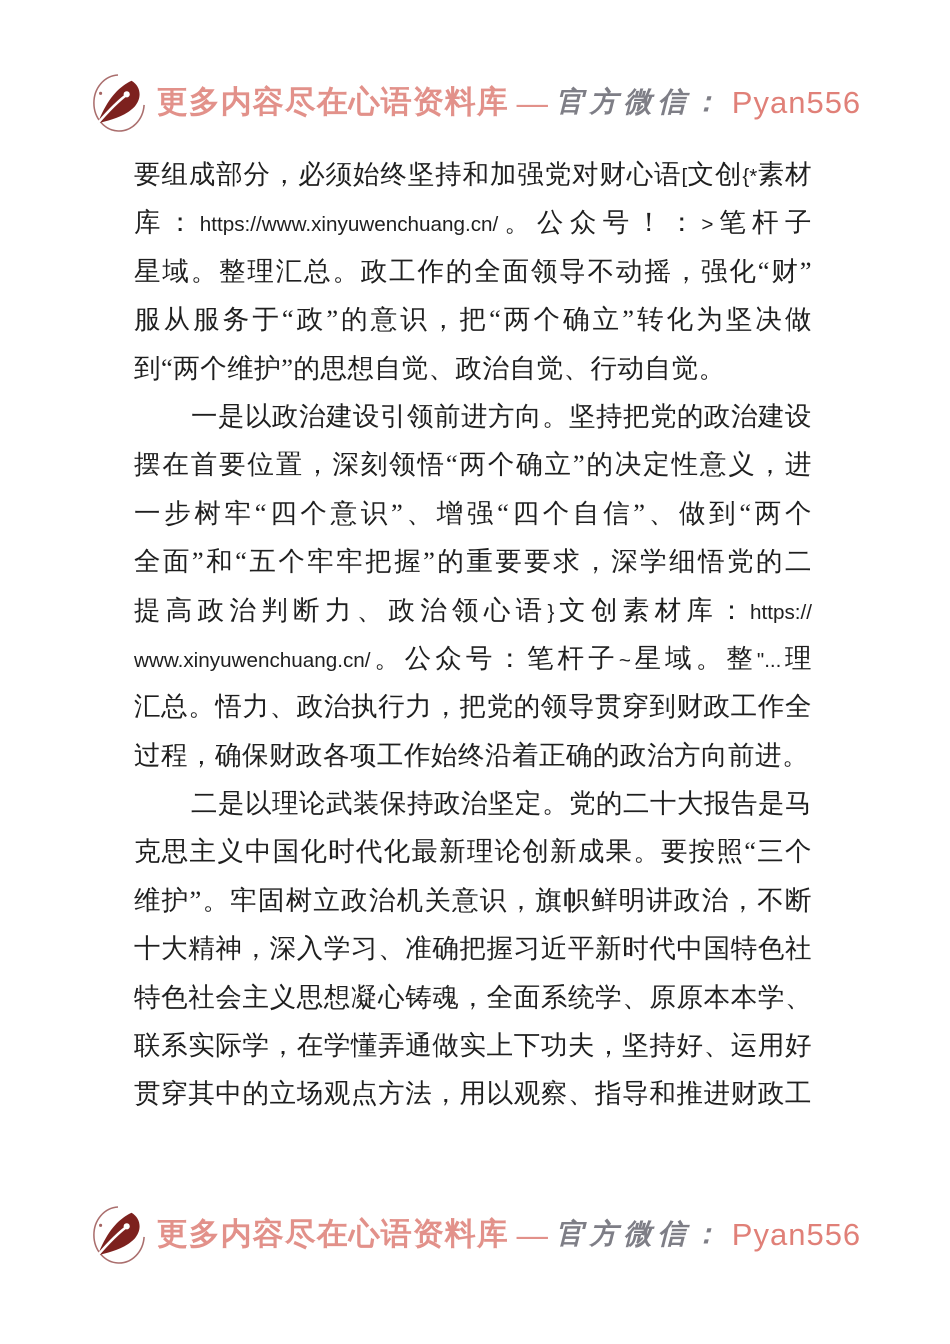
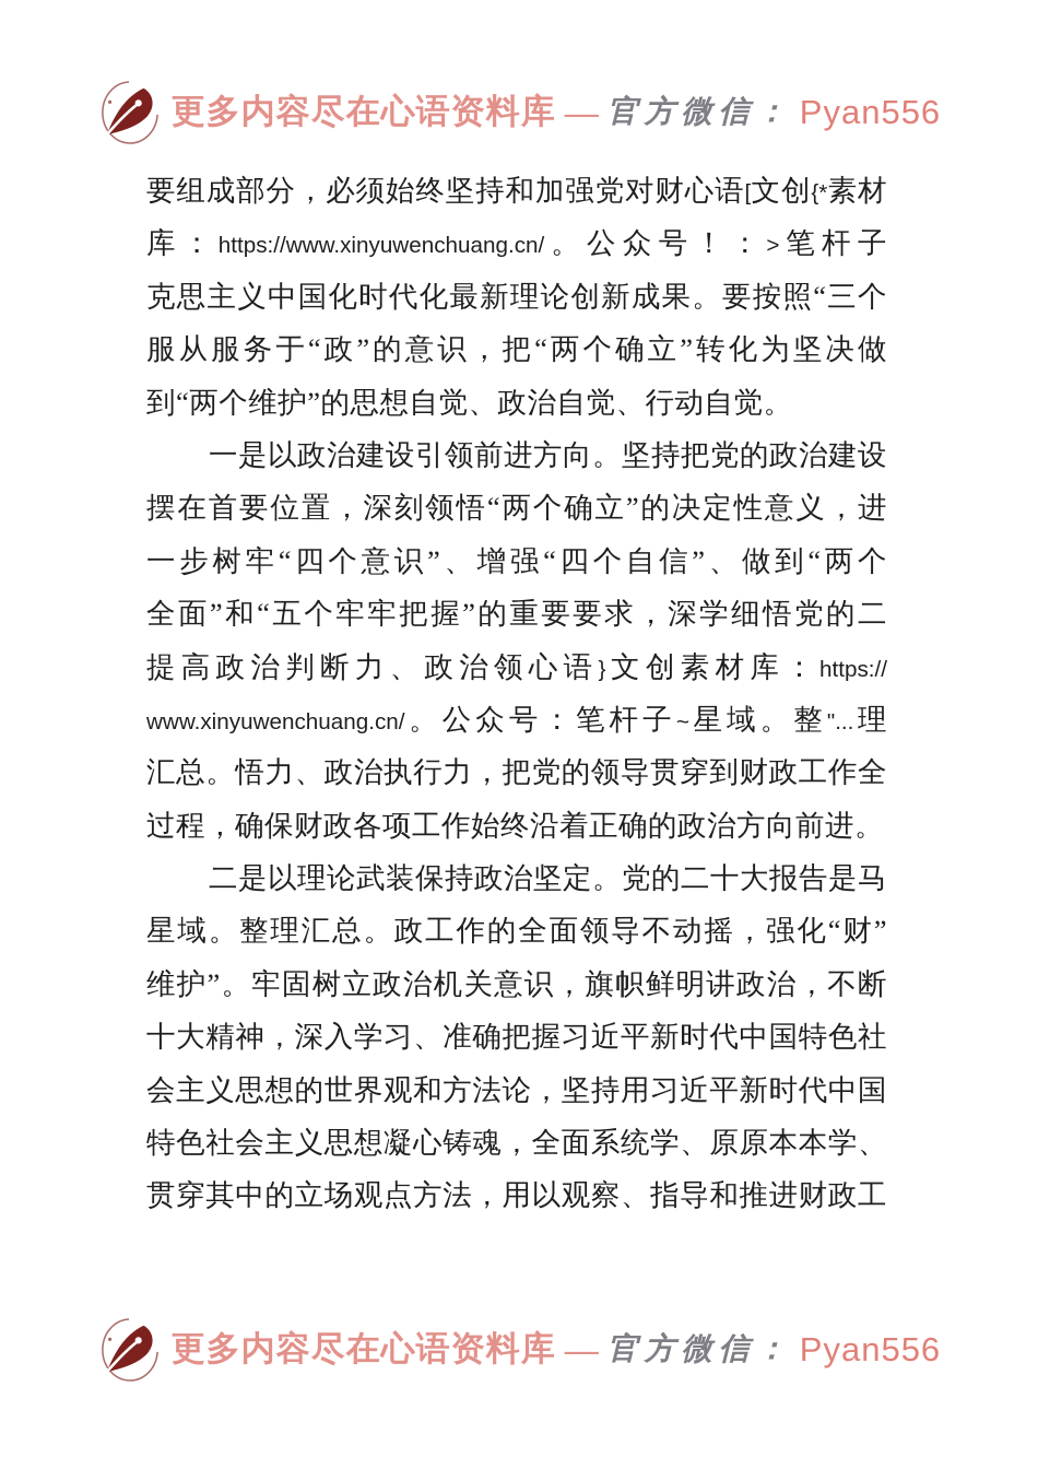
  更多内容尽在心语资料库
  —
  官方微信：
  Pyan556
  要组成部分，必须始终坚持和加强党对财心语[文创{*素材
  库：https://www.xinyuwenchuang.cn/。公众号！：>笔杆子
- 星域。整理汇总。政工作的全面领导不动摇，强化“财”
+ 克思主义中国化时代化最新理论创新成果。要按照“三个
  服从服务于“政”的意识，把“两个确立”转化为坚决做
  到“两个维护”的思想自觉、政治自觉、行动自觉。
  一是以政治建设引领前进方向。坚持把党的政治建设
  摆在首要位置，深刻领悟“两个确立”的决定性意义，进
  一步树牢“四个意识”、增强“四个自信”、做到“两个
  全面”和“五个牢牢把握”的重要要求，深学细悟党的二
  提高政治判断力、政治领心语}文创素材库：https://
  www.xinyuwenchuang.cn/。公众号：笔杆子~星域。整"...理
  汇总。悟力、政治执行力，把党的领导贯穿到财政工作全
  过程，确保财政各项工作始终沿着正确的政治方向前进。
  二是以理论武装保持政治坚定。党的二十大报告是马
- 克思主义中国化时代化最新理论创新成果。要按照“三个
+ 星域。整理汇总。政工作的全面领导不动摇，强化“财”
  维护”。牢固树立政治机关意识，旗帜鲜明讲政治，不断
  十大精神，深入学习、准确把握习近平新时代中国特色社
+ 会主义思想的世界观和方法论，坚持用习近平新时代中国
  特色社会主义思想凝心铸魂，全面系统学、原原本本学、
- 联系实际学，在学懂弄通做实上下功夫，坚持好、运用好
  贯穿其中的立场观点方法，用以观察、指导和推进财政工
  更多内容尽在心语资料库
  —
  官方微信：
  Pyan556
